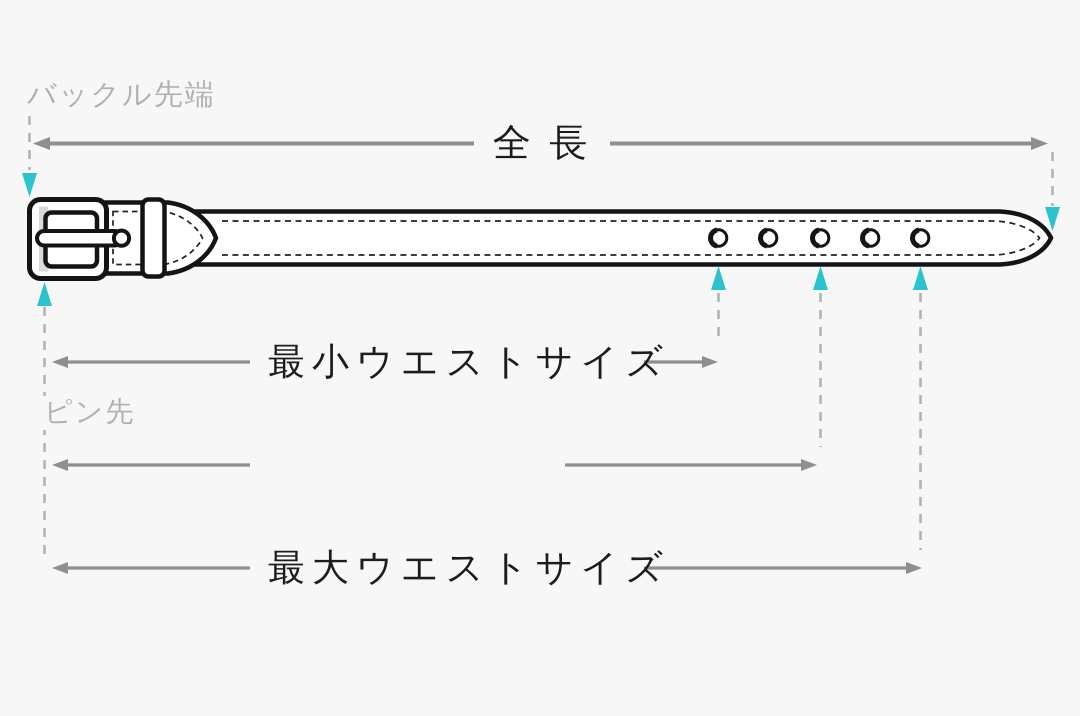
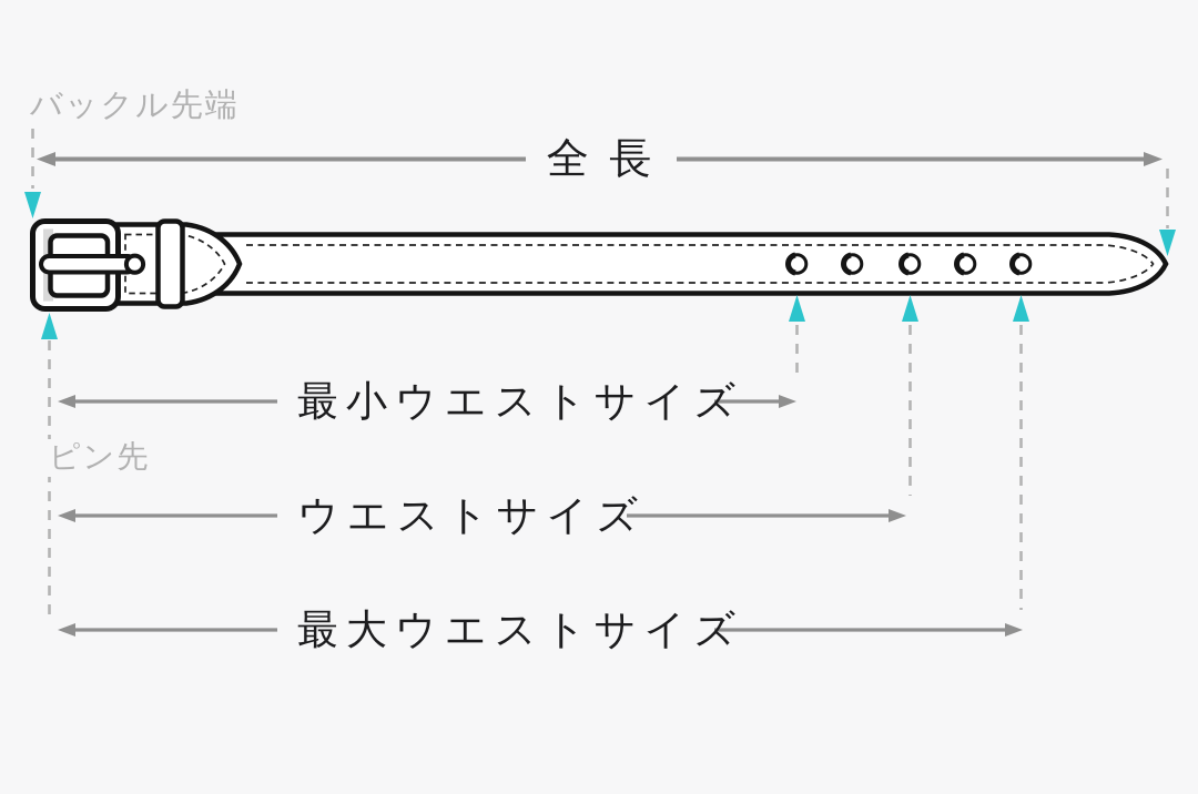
  バックル先端
  全 長
  ピン先
  最小ウエストサイズ
+ ウエストサイズ
  最大ウエストサイズ
